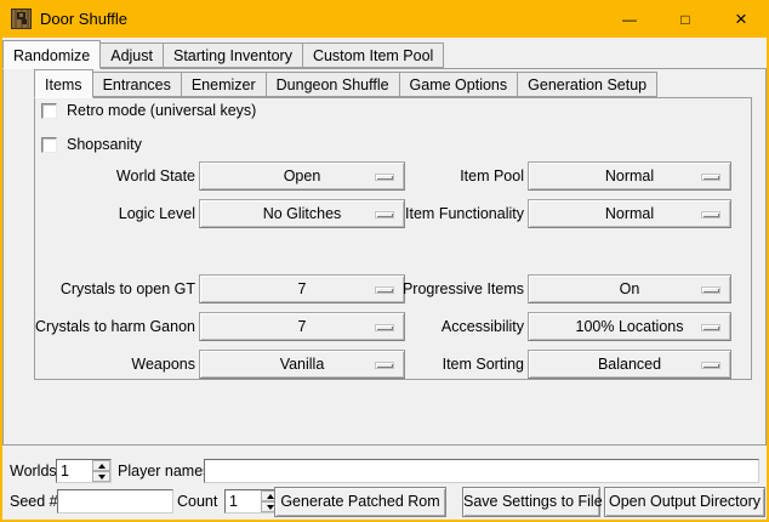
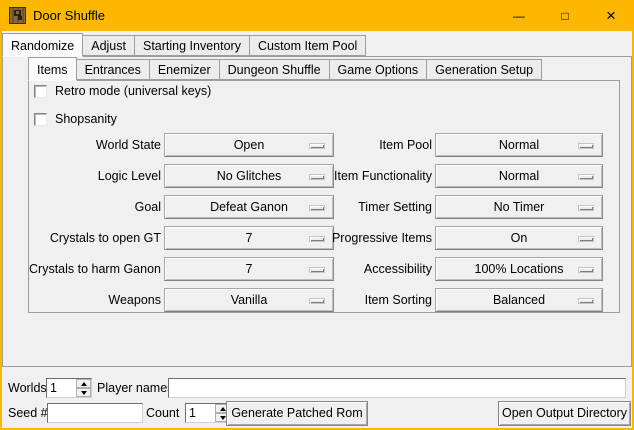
  Door Shuffle
  —
  □
  ×
  Randomize
  Adjust
  Starting Inventory
  Custom Item Pool
  Items
  Entrances
  Enemizer
  Dungeon Shuffle
  Game Options
  Generation Setup
  Retro mode (universal keys)
  Shopsanity
  World State
  Open
  Item Pool
  Normal
  Logic Level
  No Glitches
  Item Functionality
  Normal
+ Goal
+ Defeat Ganon
+ Timer Setting
+ No Timer
  Crystals to open GT
  7
  Progressive Items
  On
  Crystals to harm Ganon
  7
  Accessibility
  100% Locations
  Weapons
  Vanilla
  Item Sorting
  Balanced
  Worlds
  1
  Player name
  Seed #
  Count
  1
  Generate Patched Rom
- Save Settings to File
  Open Output Directory
